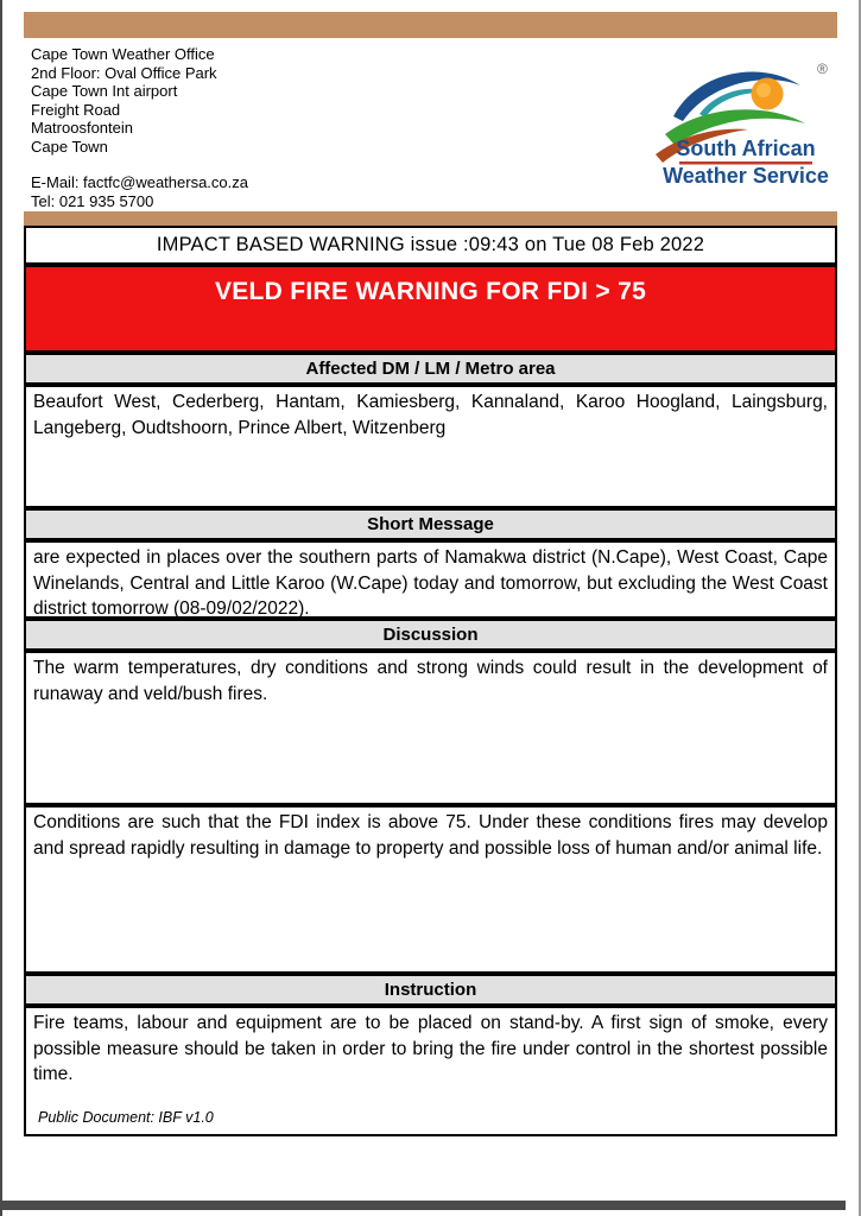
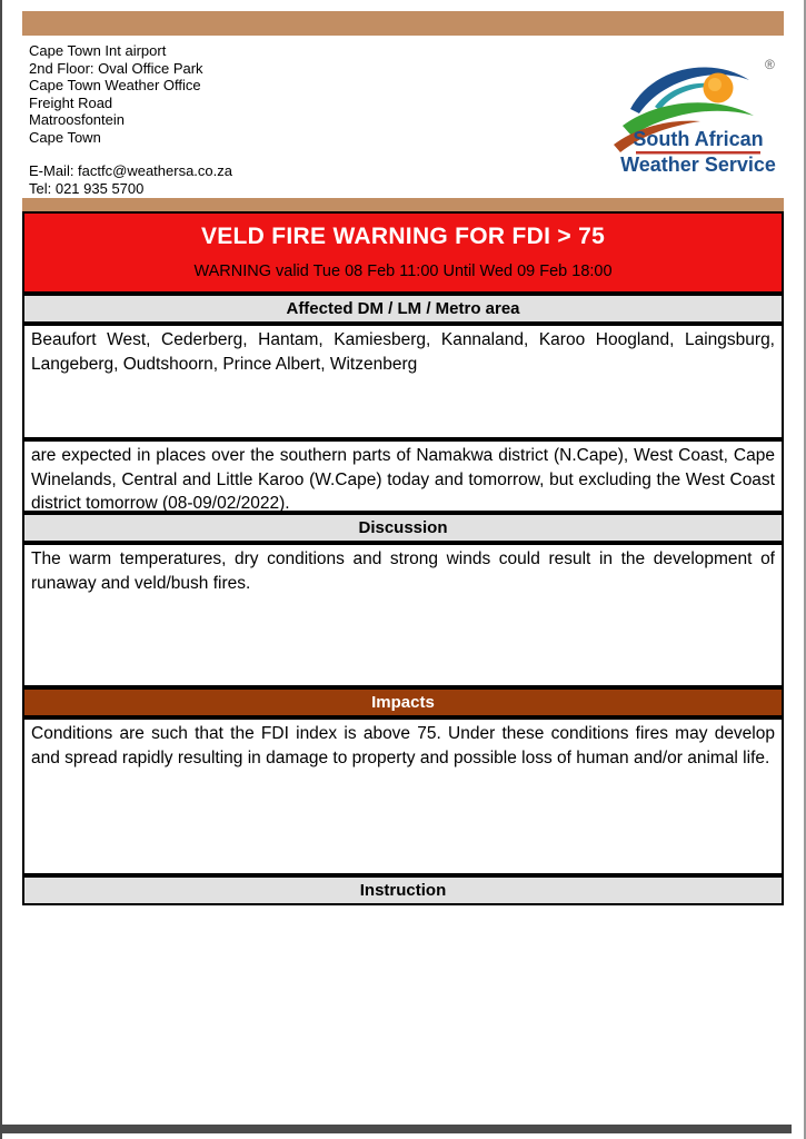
- Cape Town Weather Office
+ Cape Town Int airport
  2nd Floor: Oval Office Park
- Cape Town Int airport
+ Cape Town Weather Office
  Freight Road
  Matroosfontein
  Cape Town
  E-Mail: factfc@weathersa.co.za
  Tel: 021 935 5700
  ®
  South African
  Weather Service
- IMPACT BASED WARNING issue :09:43 on Tue 08 Feb 2022
  VELD FIRE WARNING FOR FDI > 75
+ WARNING valid Tue 08 Feb 11:00 Until Wed 09 Feb 18:00
  Affected DM / LM / Metro area
  Beaufort West, Cederberg, Hantam, Kamiesberg, Kannaland, Karoo Hoogland, Laingsburg, Langeberg, Oudtshoorn, Prince Albert, Witzenberg
- Short Message
  are expected in places over the southern parts of Namakwa district (N.Cape), West Coast, Cape Winelands, Central and Little Karoo (W.Cape) today and tomorrow, but excluding the West Coast district tomorrow (08-09/02/2022).
  Discussion
  The warm temperatures, dry conditions and strong winds could result in the development of runaway and veld/bush fires.
+ Impacts
  Conditions are such that the FDI index is above 75. Under these conditions fires may develop and spread rapidly resulting in damage to property and possible loss of human and/or animal life.
  Instruction
- Fire teams, labour and equipment are to be placed on stand-by. A first sign of smoke, every possible measure should be taken in order to bring the fire under control in the shortest possible time.
- Public Document: IBF v1.0
